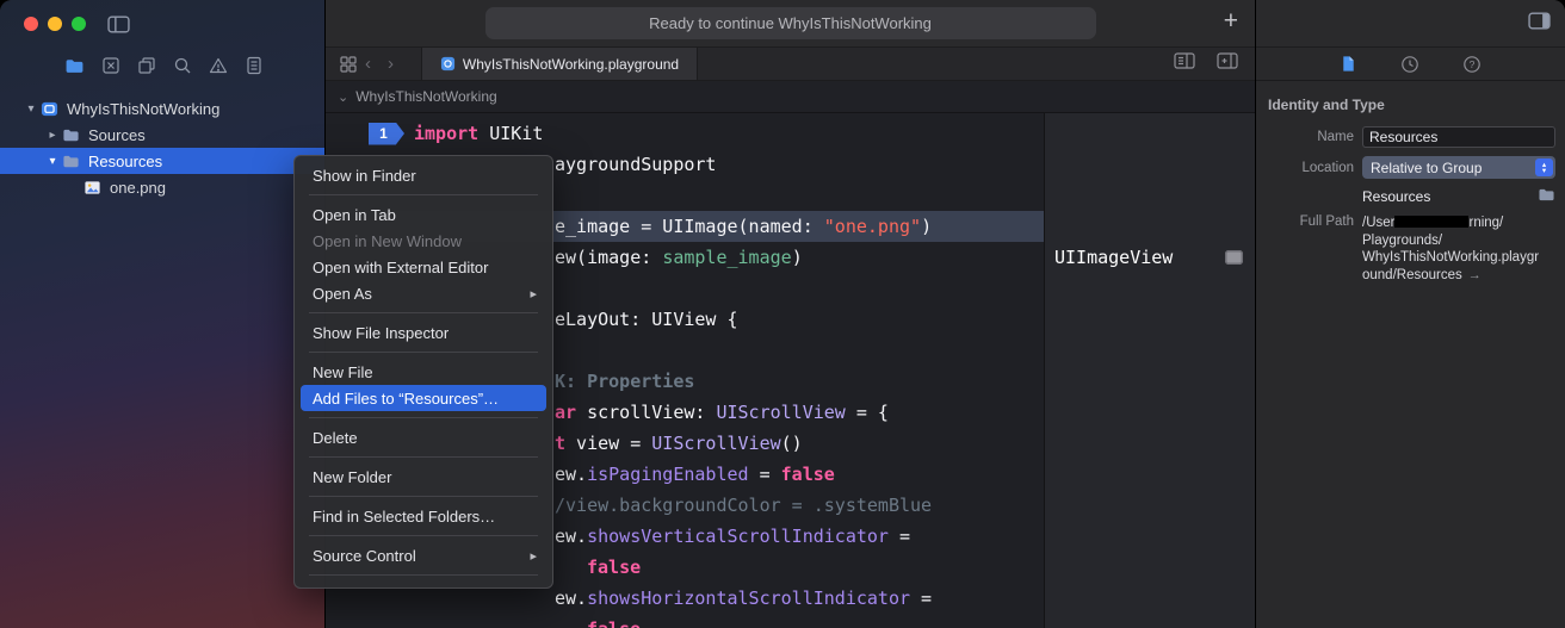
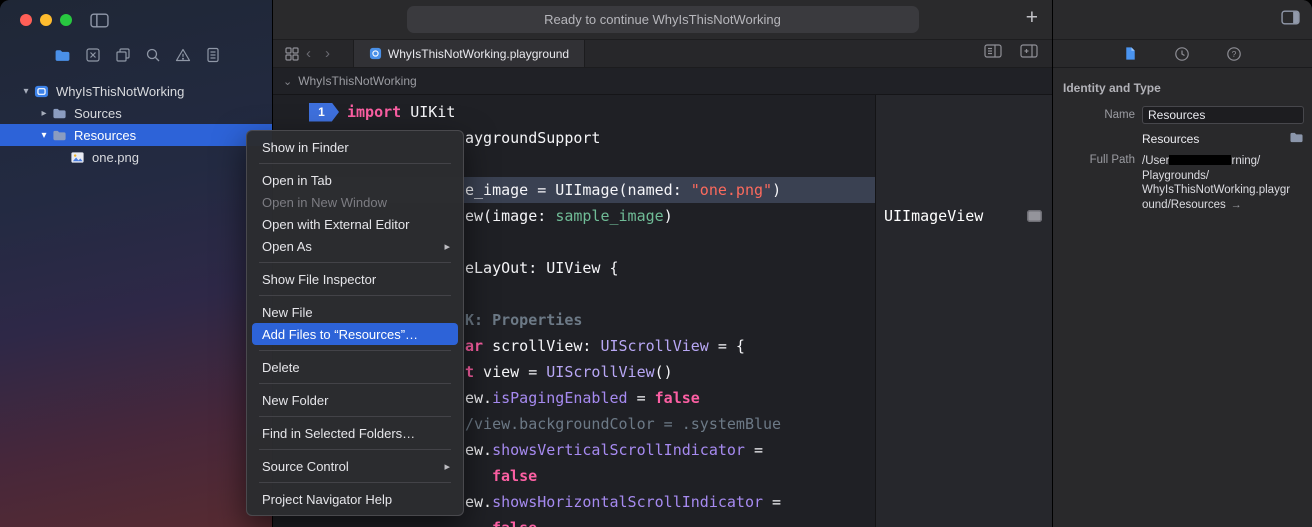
  ▾
  WhyIsThisNotWorking
  ▸
  Sources
  ▾
  Resources
  one.png
  Ready to continue WhyIsThisNotWorking
  +
  ‹
  ›
  WhyIsThisNotWorking.playground
  ⌄
  WhyIsThisNotWorking
  1
  import UIKit
  aygroundSupport
  e_image = UIImage(named: "one.png")
  ew(image: sample_image)
  eLayOut: UIView {
  K: Properties
  ar scrollView: UIScrollView = {
  t view = UIScrollView()
  ew.isPagingEnabled = false
  /view.backgroundColor = .systemBlue
  ew.showsVerticalScrollIndicator =
  false
  ew.showsHorizontalScrollIndicator =
  UIImageView
  ?
  Identity and Type
  Name
  Resources
- Location
- Relative to Group
  Resources
  Full Path
  /User rning/
  Playgrounds/
  WhyIsThisNotWorking.playgr
  ound/Resources →
  Show in Finder
  Open in Tab
  Open in New Window
  Open with External Editor
  Open As
  ▸
  Show File Inspector
  New File
  Add Files to “Resources”…
  Delete
  New Folder
  Find in Selected Folders…
  Source Control
  ▸
+ Project Navigator Help
